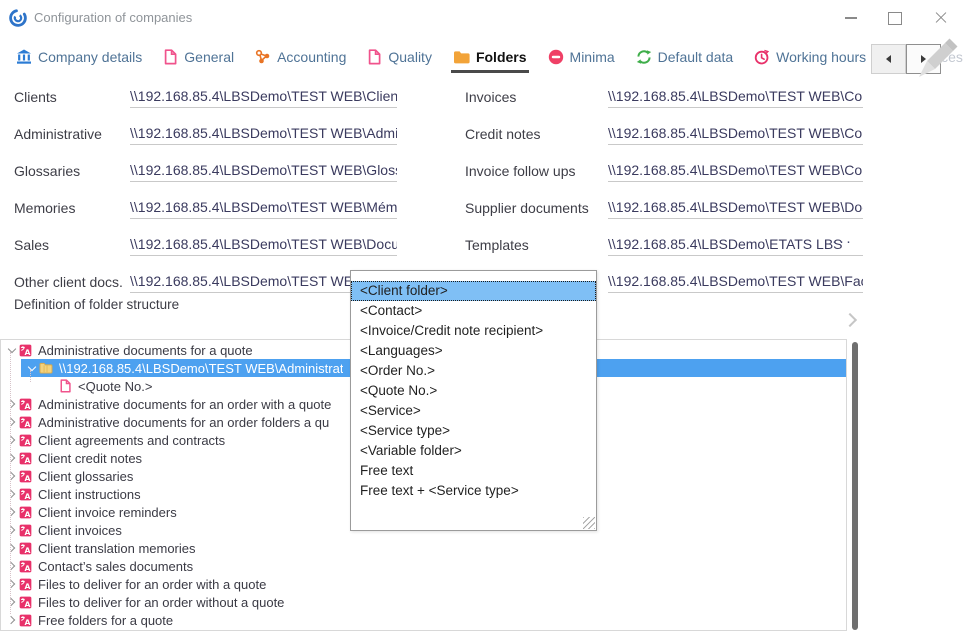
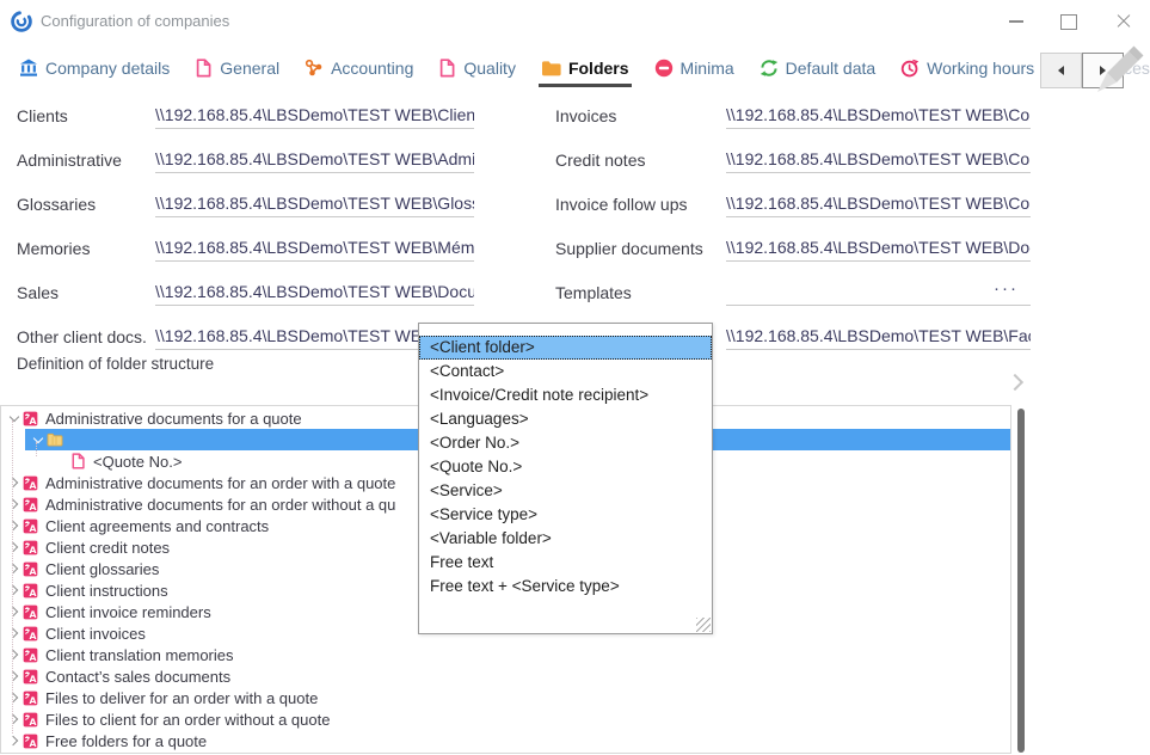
  Configuration of companies
  Company details
  General
  Accounting
  Quality
  Folders
  Minima
  Default data
  Working hours
  Clients
  \\192.168.85.4\LBSDemo\TEST WEB\Clien
  Administrative
  \\192.168.85.4\LBSDemo\TEST WEB\Admi
  Glossaries
  \\192.168.85.4\LBSDemo\TEST WEB\Glos
  Memories
  \\192.168.85.4\LBSDemo\TEST WEB\Mém
  Sales
  \\192.168.85.4\LBSDemo\TEST WEB\Docu
  Other client docs.
  \\192.168.85.4\LBSDemo\TEST WE
  Invoices
  \\192.168.85.4\LBSDemo\TEST WEB\Co
  Credit notes
  \\192.168.85.4\LBSDemo\TEST WEB\Co
  Invoice follow ups
  \\192.168.85.4\LBSDemo\TEST WEB\Co
  Supplier documents
  \\192.168.85.4\LBSDemo\TEST WEB\Do
  Templates
- \\192.168.85.4\LBSDemo\ETATS LBS
  ···
  \\192.168.85.4\LBSDemo\TEST WEB\Fa
  Definition of folder structure
  A
  Administrative documents for a quote
- \\192.168.85.4\LBSDemo\TEST WEB\Administrat
  <Quote No.>
  A
  Administrative documents for an order with a quote
  A
- Administrative documents for an order folders a qu
+ Administrative documents for an order without a qu
  A
  Client agreements and contracts
  A
  Client credit notes
  A
  Client glossaries
  A
  Client instructions
  A
  Client invoice reminders
  A
  Client invoices
  A
  Client translation memories
  A
  Contact’s sales documents
  A
  Files to deliver for an order with a quote
  A
- Files to deliver for an order without a quote
+ Files to client for an order without a quote
  A
  Free folders for a quote
  <Client folder>
  <Contact>
  <Invoice/Credit note recipient>
  <Languages>
  <Order No.>
  <Quote No.>
  <Service>
  <Service type>
  <Variable folder>
  Free text
  Free text + <Service type>
